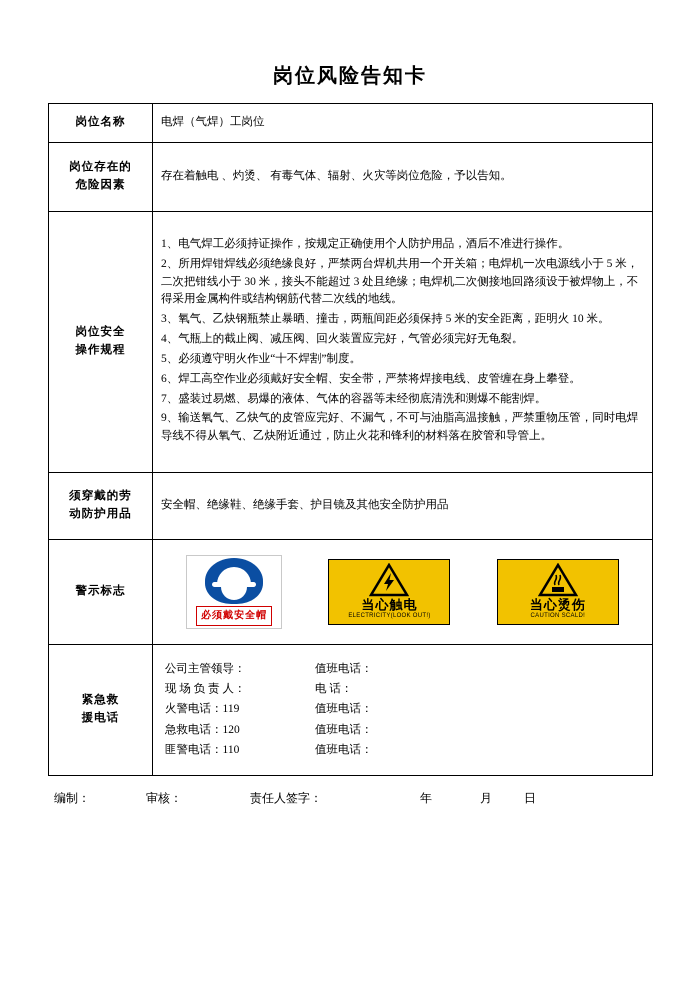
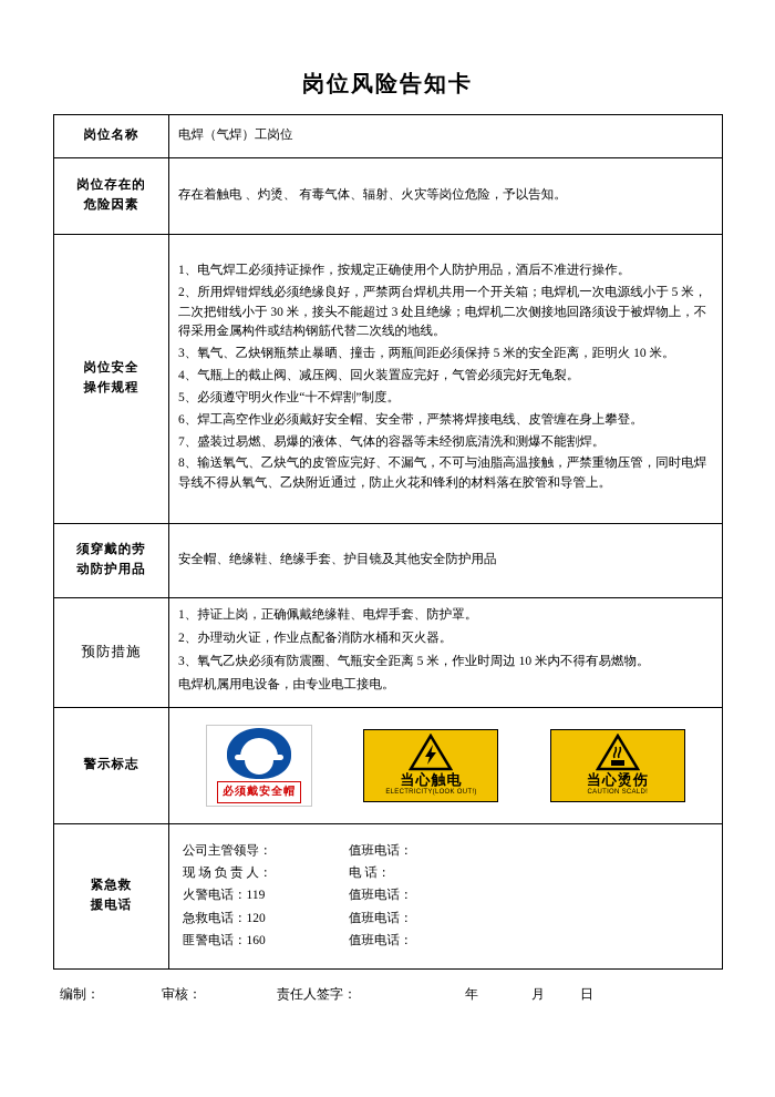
  岗位风险告知卡
  岗位名称	电焊（气焊）工岗位
  岗位存在的 危险因素	存在着触电 、灼烫、 有毒气体、辐射、火灾等岗位危险，予以告知。
- 岗位安全 操作规程	1、电气焊工必须持证操作，按规定正确使用个人防护用品，酒后不准进行操作。 2、所用焊钳焊线必须绝缘良好，严禁两台焊机共用一个开关箱；电焊机一次电源线小于 5 米，二次把钳线小于 30 米，接头不能超过 3 处且绝缘；电焊机二次侧接地回路须设于被焊物上，不得采用金属构件或结构钢筋代替二次线的地线。 3、氧气、乙炔钢瓶禁止暴晒、撞击，两瓶间距必须保持 5 米的安全距离，距明火 10 米。 4、气瓶上的截止阀、减压阀、回火装置应完好，气管必须完好无龟裂。 5、必须遵守明火作业“十不焊割”制度。 6、焊工高空作业必须戴好安全帽、安全带，严禁将焊接电线、皮管缠在身上攀登。 7、盛装过易燃、易爆的液体、气体的容器等未经彻底清洗和测爆不能割焊。 9、输送氧气、乙炔气的皮管应完好、不漏气，不可与油脂高温接触，严禁重物压管，同时电焊导线不得从氧气、乙炔附近通过，防止火花和锋利的材料落在胶管和导管上。
+ 岗位安全 操作规程	1、电气焊工必须持证操作，按规定正确使用个人防护用品，酒后不准进行操作。 2、所用焊钳焊线必须绝缘良好，严禁两台焊机共用一个开关箱；电焊机一次电源线小于 5 米，二次把钳线小于 30 米，接头不能超过 3 处且绝缘；电焊机二次侧接地回路须设于被焊物上，不得采用金属构件或结构钢筋代替二次线的地线。 3、氧气、乙炔钢瓶禁止暴晒、撞击，两瓶间距必须保持 5 米的安全距离，距明火 10 米。 4、气瓶上的截止阀、减压阀、回火装置应完好，气管必须完好无龟裂。 5、必须遵守明火作业“十不焊割”制度。 6、焊工高空作业必须戴好安全帽、安全带，严禁将焊接电线、皮管缠在身上攀登。 7、盛装过易燃、易爆的液体、气体的容器等未经彻底清洗和测爆不能割焊。 8、输送氧气、乙炔气的皮管应完好、不漏气，不可与油脂高温接触，严禁重物压管，同时电焊导线不得从氧气、乙炔附近通过，防止火花和锋利的材料落在胶管和导管上。
  须穿戴的劳 动防护用品	安全帽、绝缘鞋、绝缘手套、护目镜及其他安全防护用品
+ 预防措施	1、持证上岗，正确佩戴绝缘鞋、电焊手套、防护罩。 2、办理动火证，作业点配备消防水桶和灭火器。 3、氧气乙炔必须有防震圈、气瓶安全距离 5 米，作业时周边 10 米内不得有易燃物。 电焊机属用电设备，由专业电工接电。
- 紧急救 援电话	公司主管领导： 值班电话： 现 场 负 责 人： 电 话： 火警电话：119 值班电话： 急救电话：120 值班电话： 匪警电话：110 值班电话：
+ 紧急救 援电话	公司主管领导： 值班电话： 现 场 负 责 人： 电 话： 火警电话：119 值班电话： 急救电话：120 值班电话： 匪警电话：160 值班电话：
  编制：
  审核：
  责任人签字：
  年
  月
  日
